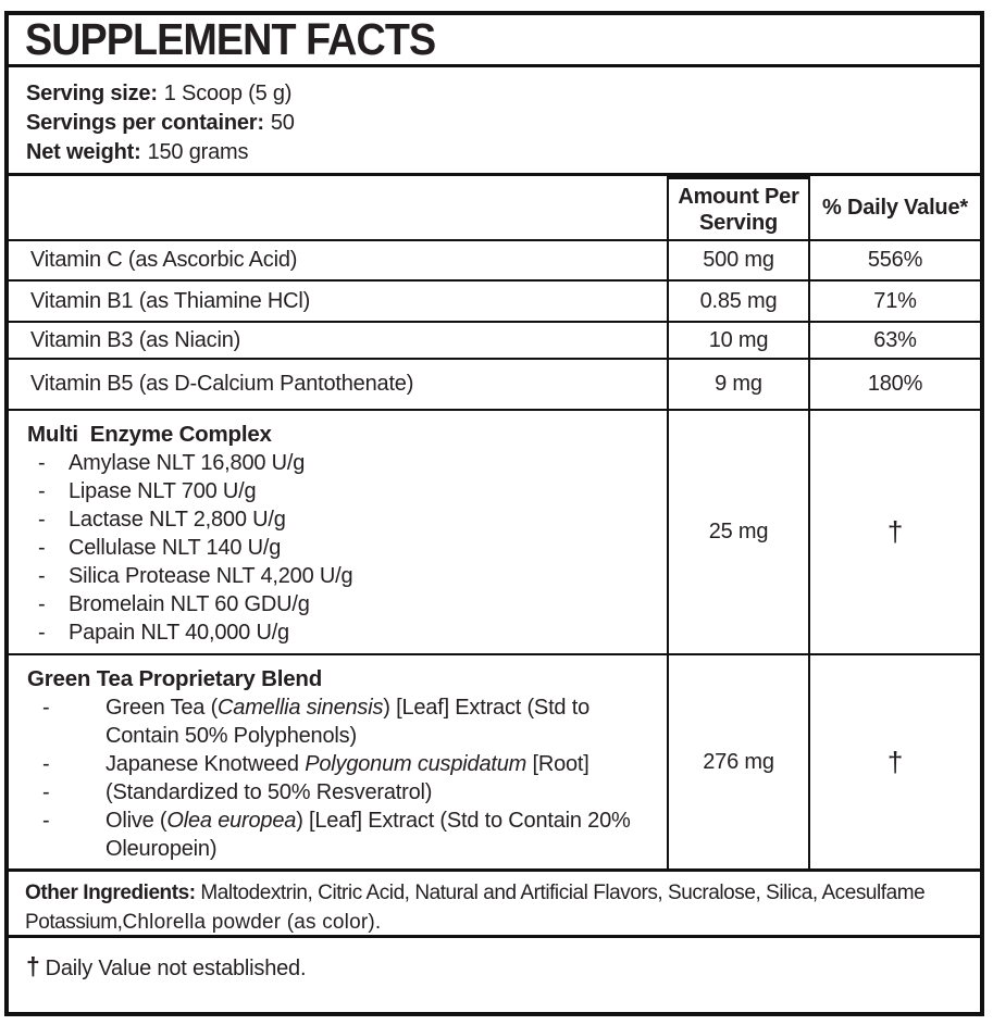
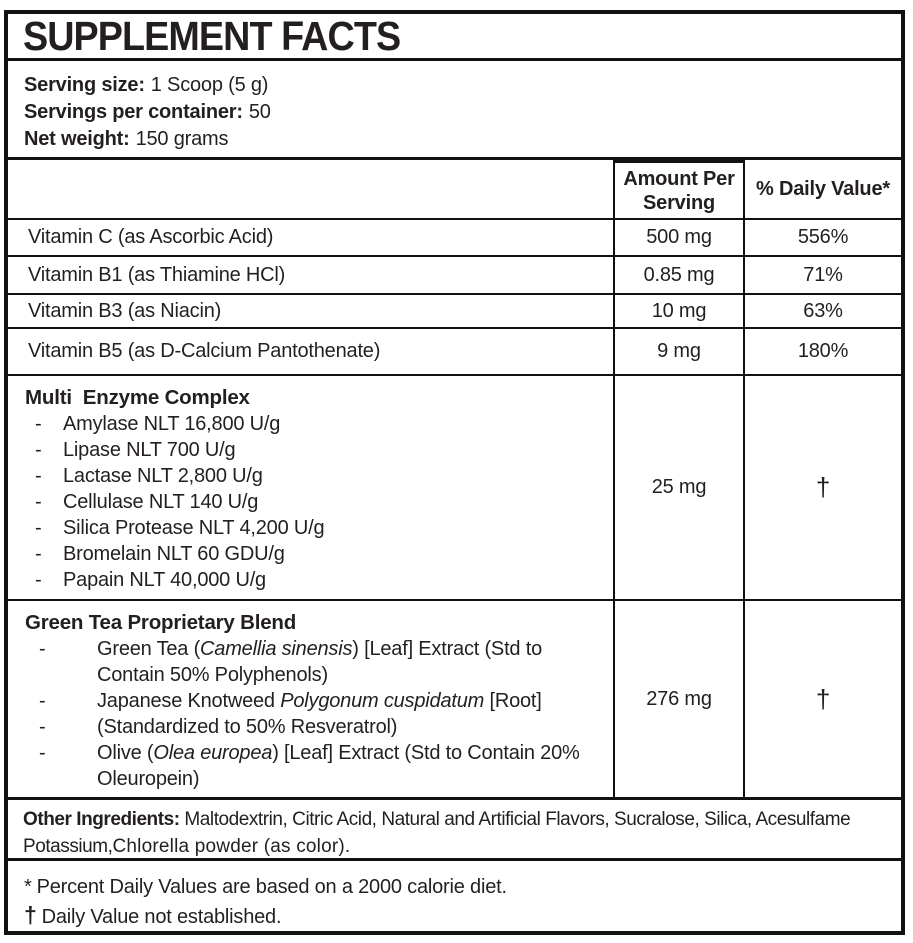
  SUPPLEMENT FACTS
  Serving size: 1 Scoop (5 g)
  Servings per container: 50
  Net weight: 150 grams
  Amount Per Serving
  % Daily Value*
  Vitamin C (as Ascorbic Acid)
  500 mg
  556%
  Vitamin B1 (as Thiamine HCl)
  0.85 mg
  71%
  Vitamin B3 (as Niacin)
  10 mg
  63%
  Vitamin B5 (as D-Calcium Pantothenate)
  9 mg
  180%
  Multi Enzyme Complex
  -
  Amylase NLT 16,800 U/g
  -
  Lipase NLT 700 U/g
  -
  Lactase NLT 2,800 U/g
  -
  Cellulase NLT 140 U/g
  -
  Silica Protease NLT 4,200 U/g
  -
  Bromelain NLT 60 GDU/g
  -
  Papain NLT 40,000 U/g
  25 mg
  †
  Green Tea Proprietary Blend
  -
  Green Tea (Camellia sinensis) [Leaf] Extract (Std to Contain 50% Polyphenols)
  -
  Japanese Knotweed Polygonum cuspidatum [Root]
  -
  (Standardized to 50% Resveratrol)
  -
  Olive (Olea europea) [Leaf] Extract (Std to Contain 20% Oleuropein)
  276 mg
  †
  Other Ingredients: Maltodextrin, Citric Acid, Natural and Artificial Flavors, Sucralose, Silica, Acesulfame Potassium,Chlorella powder (as color).
+ * Percent Daily Values are based on a 2000 calorie diet.
  † Daily Value not established.
